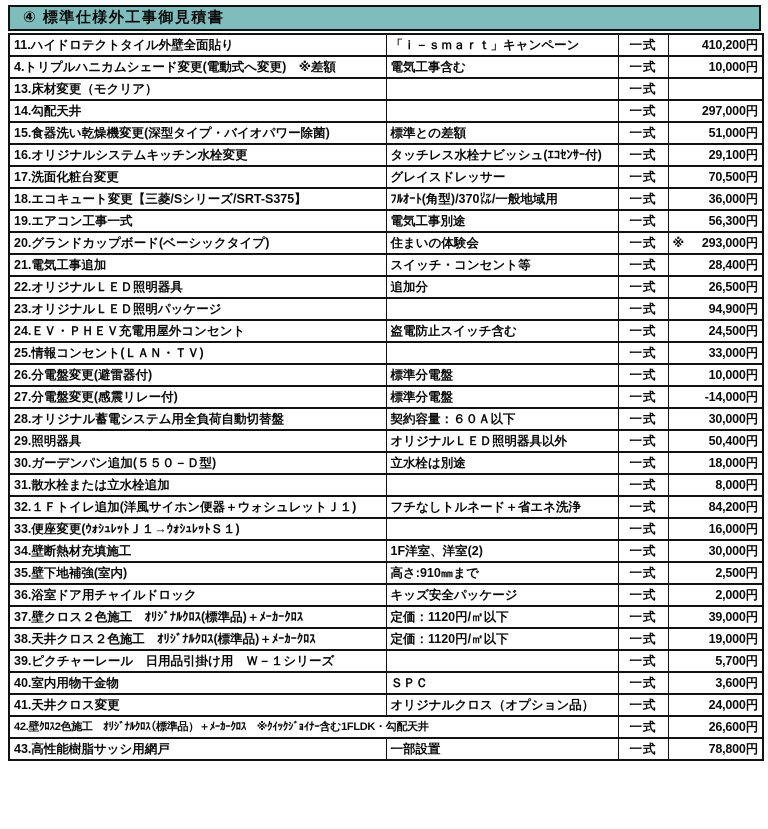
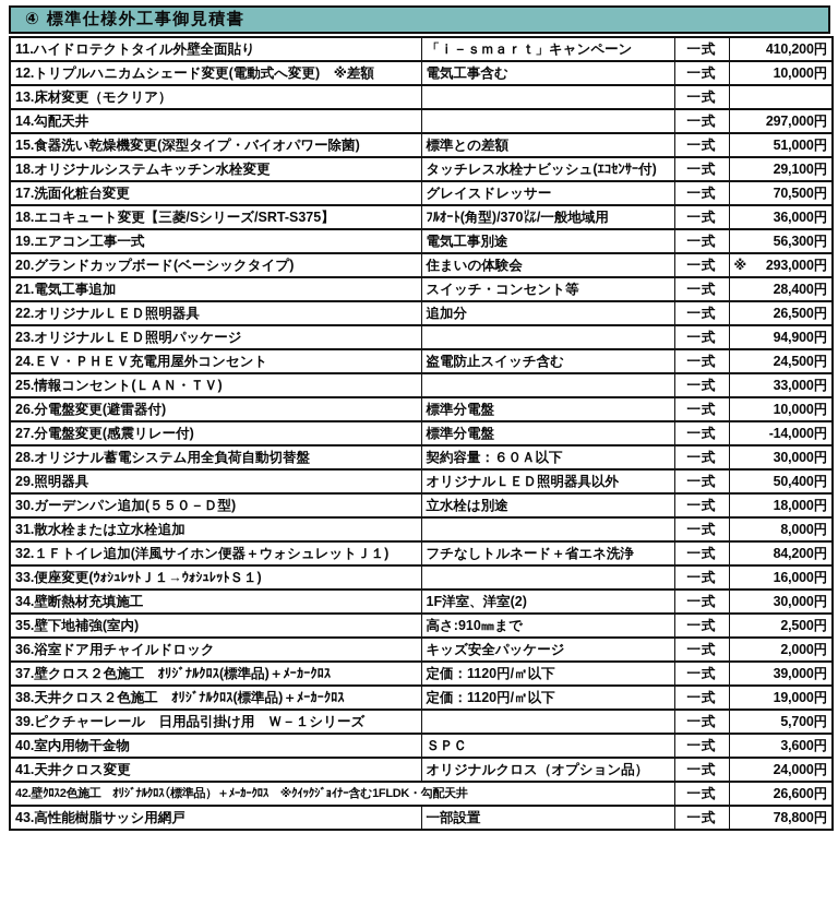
  ④ 標準仕様外工事御見積書
  11.ハイドロテクトタイル外壁全面貼り	「ｉ－ｓｍａｒｔ」キャンペーン	一式	410,200円
- 4.トリプルハニカムシェード変更(電動式へ変更) ※差額	電気工事含む	一式	10,000円
+ 12.トリプルハニカムシェード変更(電動式へ変更) ※差額	電気工事含む	一式	10,000円
  13.床材変更（モクリア）		一式
  14.勾配天井		一式	297,000円
  15.食器洗い乾燥機変更(深型タイプ・バイオパワー除菌)	標準との差額	一式	51,000円
- 16.オリジナルシステムキッチン水栓変更	タッチレス水栓ナビッシュ(ｴｺｾﾝｻｰ付)	一式	29,100円
+ 18.オリジナルシステムキッチン水栓変更	タッチレス水栓ナビッシュ(ｴｺｾﾝｻｰ付)	一式	29,100円
  17.洗面化粧台変更	グレイスドレッサー	一式	70,500円
  18.エコキュート変更【三菱/Sシリーズ/SRT-S375】	ﾌﾙｵｰﾄ(角型)/370㍑/一般地域用	一式	36,000円
  19.エアコン工事一式	電気工事別途	一式	56,300円
  20.グランドカップボード(ベーシックタイプ)	住まいの体験会	一式	※ 293,000円
  21.電気工事追加	スイッチ・コンセント等	一式	28,400円
  22.オリジナルＬＥＤ照明器具	追加分	一式	26,500円
  23.オリジナルＬＥＤ照明パッケージ		一式	94,900円
  24.ＥＶ・ＰＨＥＶ充電用屋外コンセント	盗電防止スイッチ含む	一式	24,500円
  25.情報コンセント(ＬＡＮ・ＴＶ)		一式	33,000円
  26.分電盤変更(避雷器付)	標準分電盤	一式	10,000円
  27.分電盤変更(感震リレー付)	標準分電盤	一式	-14,000円
  28.オリジナル蓄電システム用全負荷自動切替盤	契約容量：６０Ａ以下	一式	30,000円
  29.照明器具	オリジナルＬＥＤ照明器具以外	一式	50,400円
  30.ガーデンパン追加(５５０－Ｄ型)	立水栓は別途	一式	18,000円
  31.散水栓または立水栓追加		一式	8,000円
  32.１Ｆトイレ追加(洋風サイホン便器＋ウォシュレットＪ１)	フチなしトルネード＋省エネ洗浄	一式	84,200円
  33.便座変更(ｳｫｼｭﾚｯﾄＪ１→ｳｫｼｭﾚｯﾄＳ１)		一式	16,000円
  34.壁断熱材充填施工	1F洋室、洋室(2)	一式	30,000円
  35.壁下地補強(室内)	高さ:910㎜まで	一式	2,500円
  36.浴室ドア用チャイルドロック	キッズ安全パッケージ	一式	2,000円
  37.壁クロス２色施工 ｵﾘｼﾞﾅﾙｸﾛｽ(標準品)＋ﾒｰｶｰｸﾛｽ	定価：1120円/㎡以下	一式	39,000円
  38.天井クロス２色施工 ｵﾘｼﾞﾅﾙｸﾛｽ(標準品)＋ﾒｰｶｰｸﾛｽ	定価：1120円/㎡以下	一式	19,000円
  39.ピクチャーレール 日用品引掛け用 Ｗ－１シリーズ		一式	5,700円
  40.室内用物干金物	ＳＰＣ	一式	3,600円
  41.天井クロス変更	オリジナルクロス（オプション品）	一式	24,000円
  42.壁ｸﾛｽ2色施工 ｵﾘｼﾞﾅﾙｸﾛｽ（標準品）＋ﾒｰｶｰｸﾛｽ ※ｸｲｯｸｼﾞｮｲﾅｰ含む1FLDK・勾配天井	一式	26,600円
  43.高性能樹脂サッシ用網戸	一部設置	一式	78,800円
